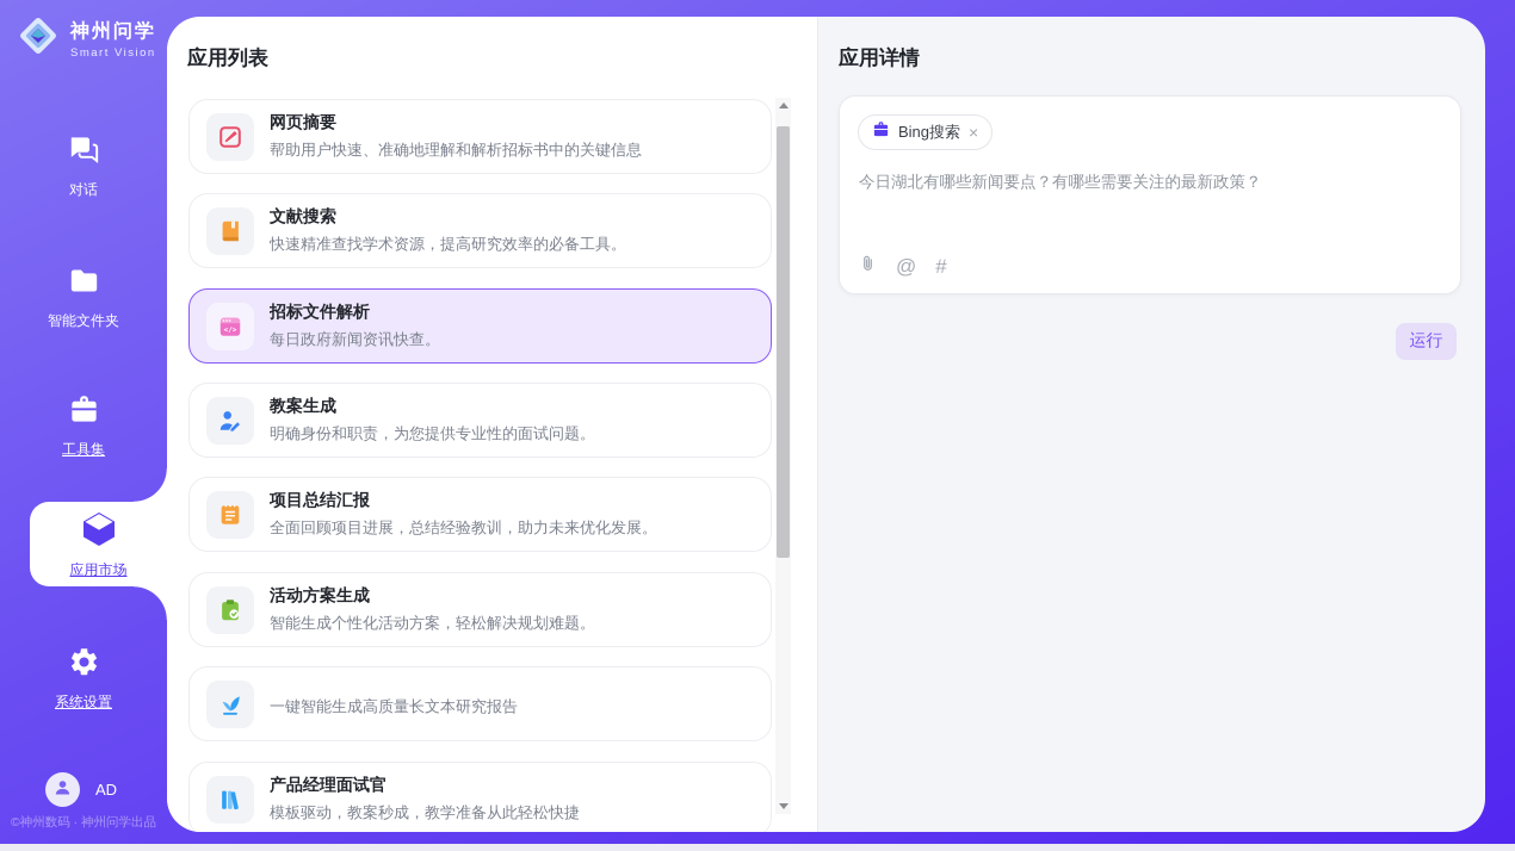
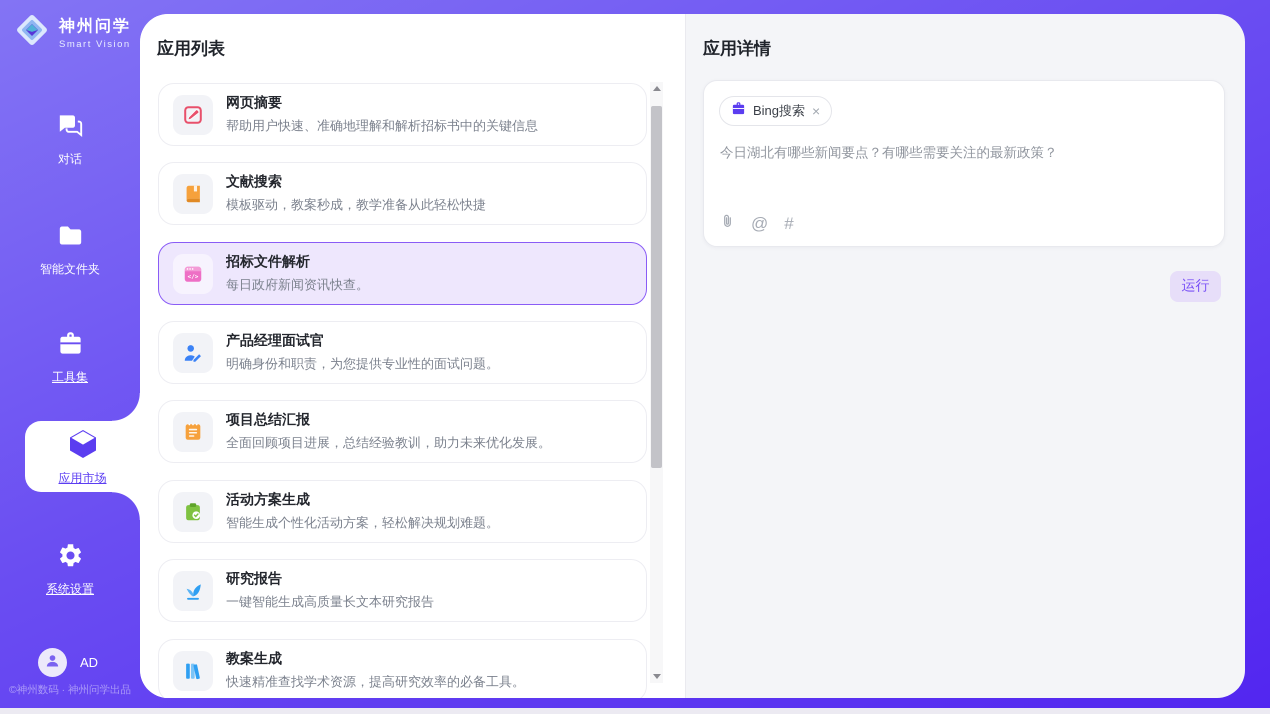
  神州问学
  Smart Vision
  对话
  智能文件夹
  工具集
  应用市场
  系统设置
  AD
  ©神州数码 · 神州问学出品
  应用列表
  网页摘要
  帮助用户快速、准确地理解和解析招标书中的关键信息
  文献搜索
- 快速精准查找学术资源，提高研究效率的必备工具。
+ 模板驱动，教案秒成，教学准备从此轻松快捷
  招标文件解析
  每日政府新闻资讯快查。
- 教案生成
+ 产品经理面试官
  明确身份和职责，为您提供专业性的面试问题。
  项目总结汇报
  全面回顾项目进展，总结经验教训，助力未来优化发展。
  活动方案生成
  智能生成个性化活动方案，轻松解决规划难题。
+ 研究报告
  一键智能生成高质量长文本研究报告
- 产品经理面试官
+ 教案生成
- 模板驱动，教案秒成，教学准备从此轻松快捷
+ 快速精准查找学术资源，提高研究效率的必备工具。
  应用详情
  Bing搜索
  ×
  今日湖北有哪些新闻要点？有哪些需要关注的最新政策？
  @
  #
  运行
